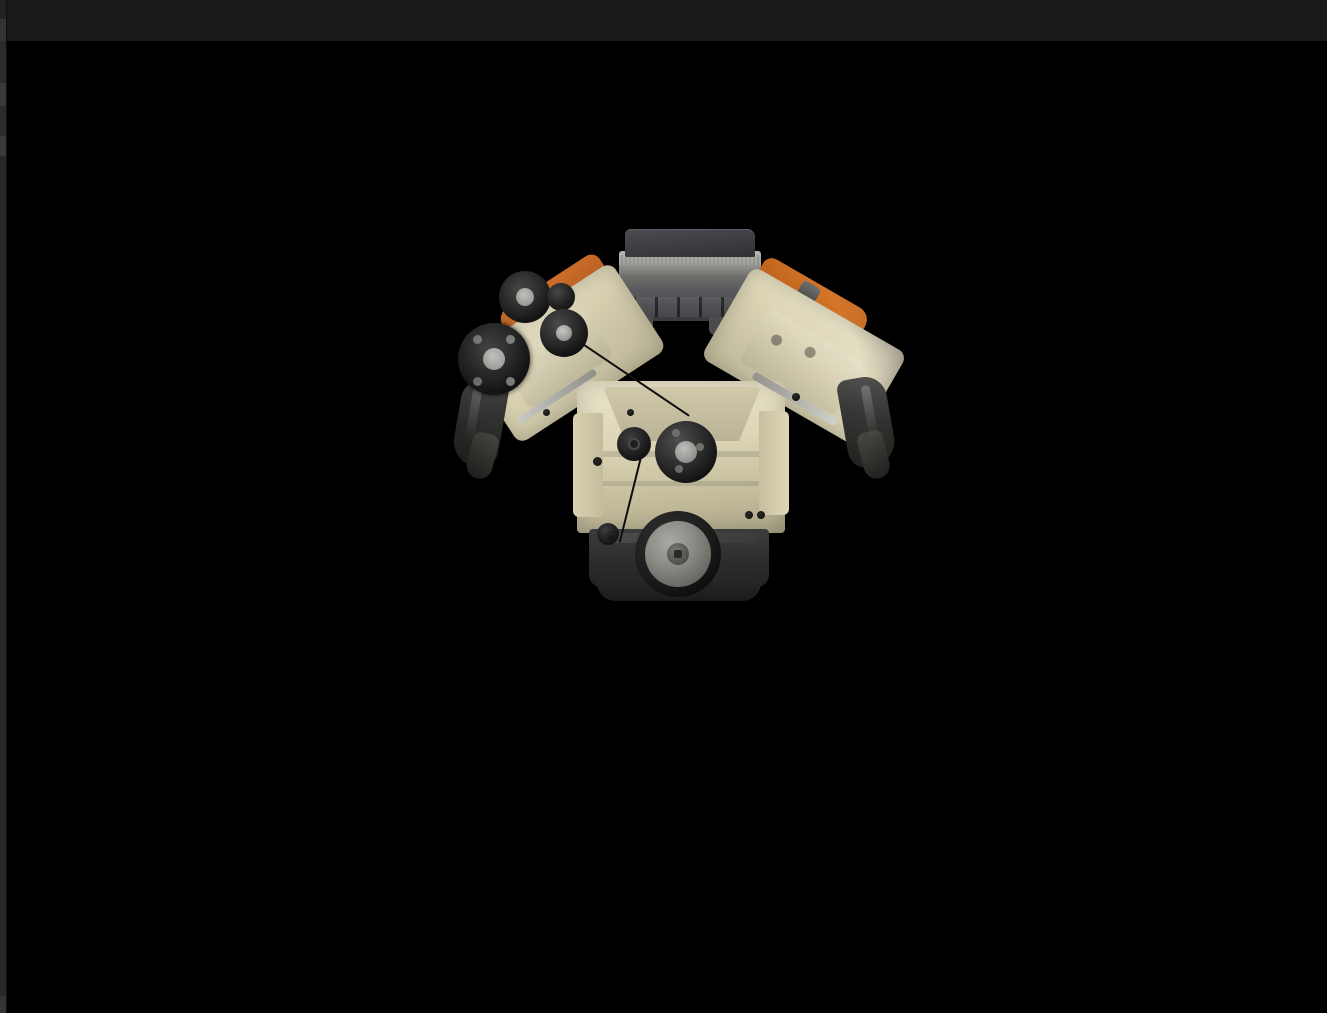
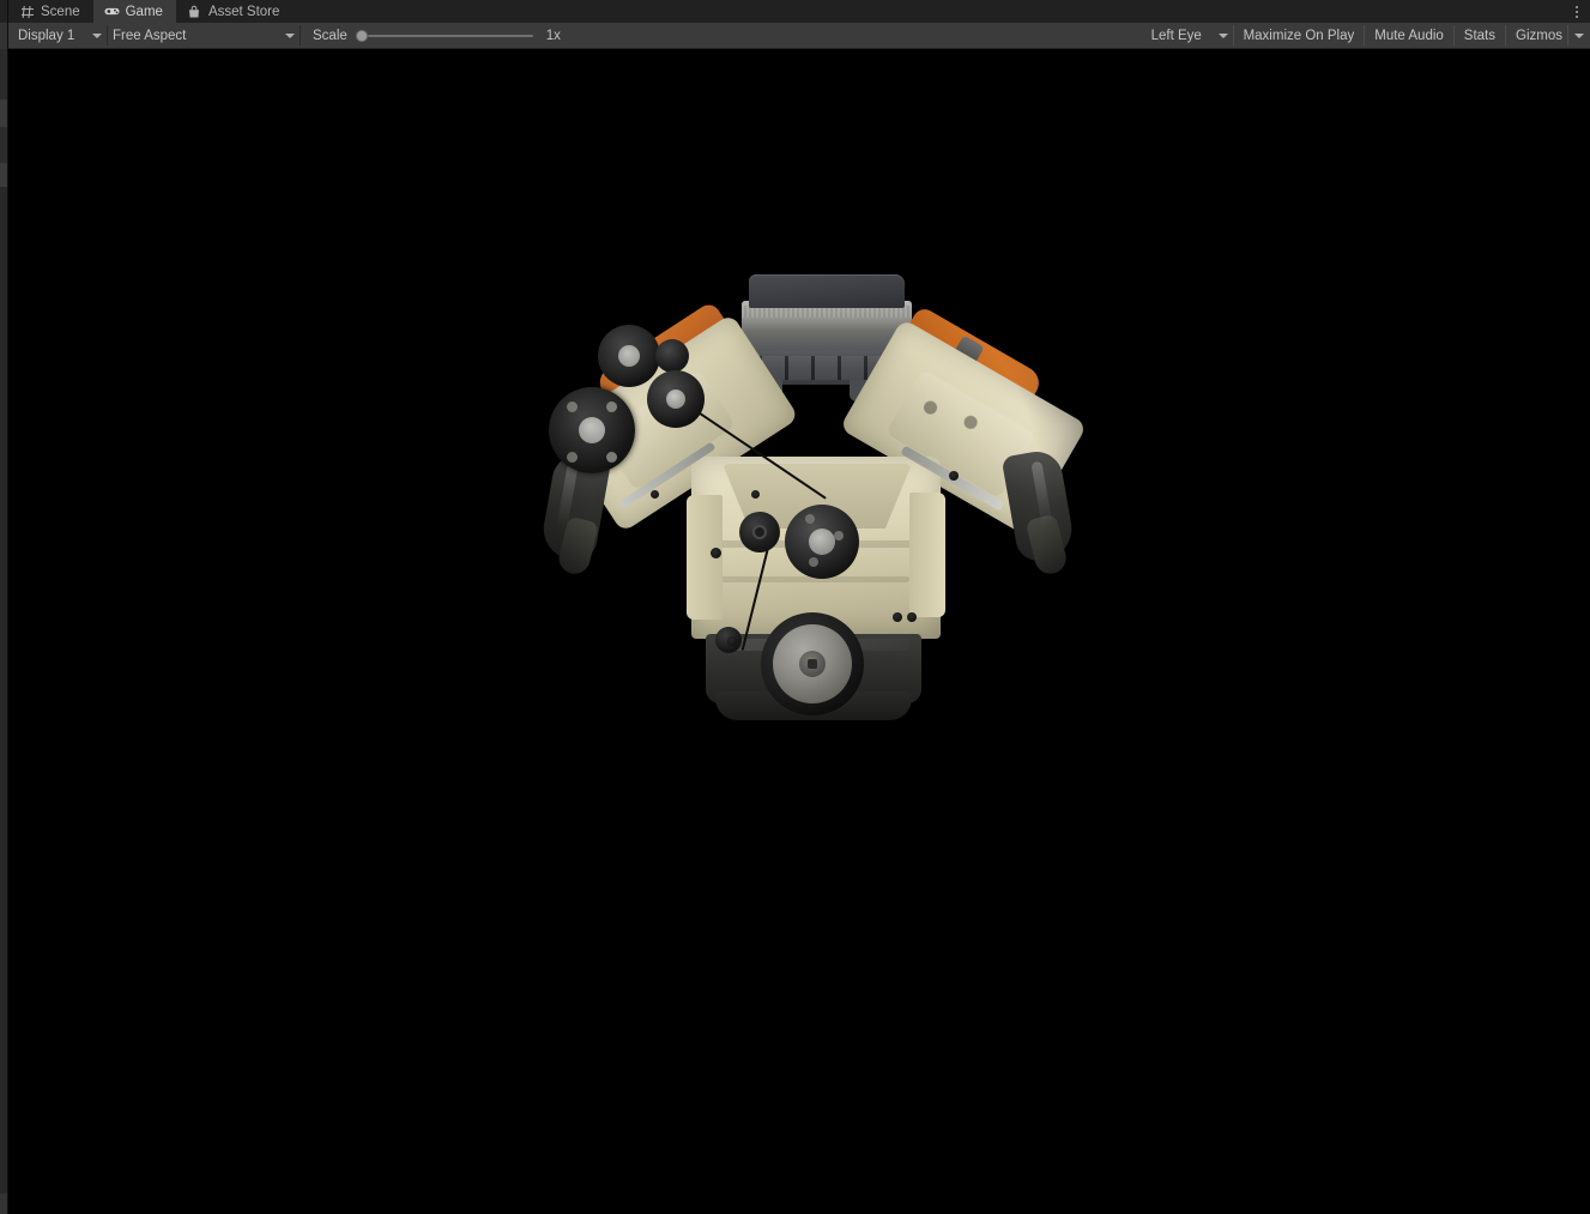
+ Scene
+ Game
+ Asset Store
+ Display 1
+ Free Aspect
+ Scale
+ 1x
+ Left Eye
+ Maximize On Play
+ Mute Audio
+ Stats
+ Gizmos
